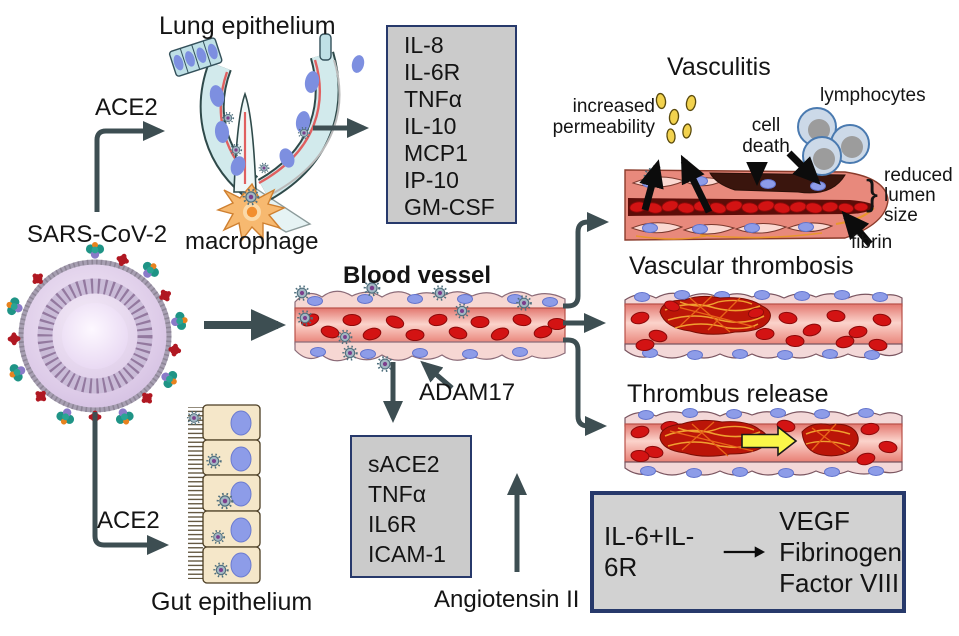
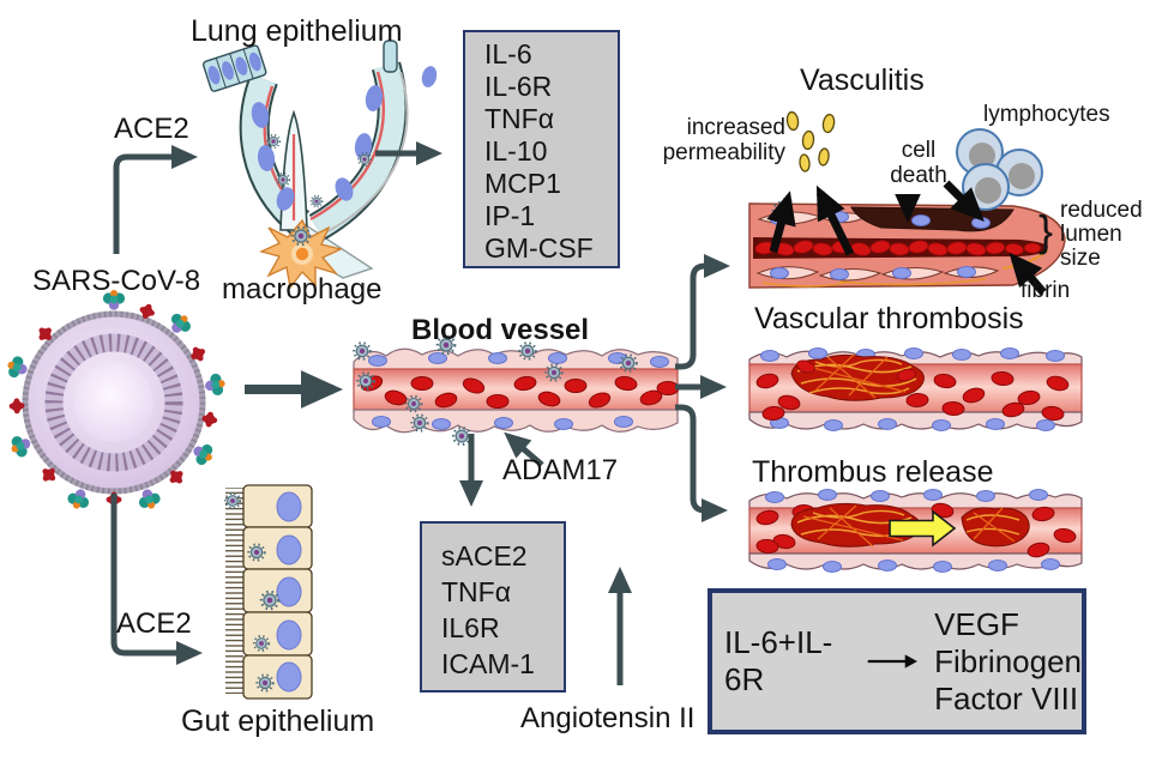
  Lung epithelium
  ACE2
- SARS-CoV-2
+ SARS-CoV-8
  macrophage
  Blood vessel
  ADAM17
  ACE2
  Gut epithelium
  Angiotensin II
  Vasculitis
  increased
  permeability
  cell
  death
  lymphocytes
  }
  reduced
  lumen
  size
  fibrin
  Vascular thrombosis
  Thrombus release
- IL-8
+ IL-6
  IL-6R
  TNFα
  IL-10
  MCP1
- IP-10
+ IP-1
  GM-CSF
  sACE2
  TNFα
  IL6R
  ICAM-1
  IL-6+IL-6R
  VEGF
  Fibrinogen
  Factor VIII
